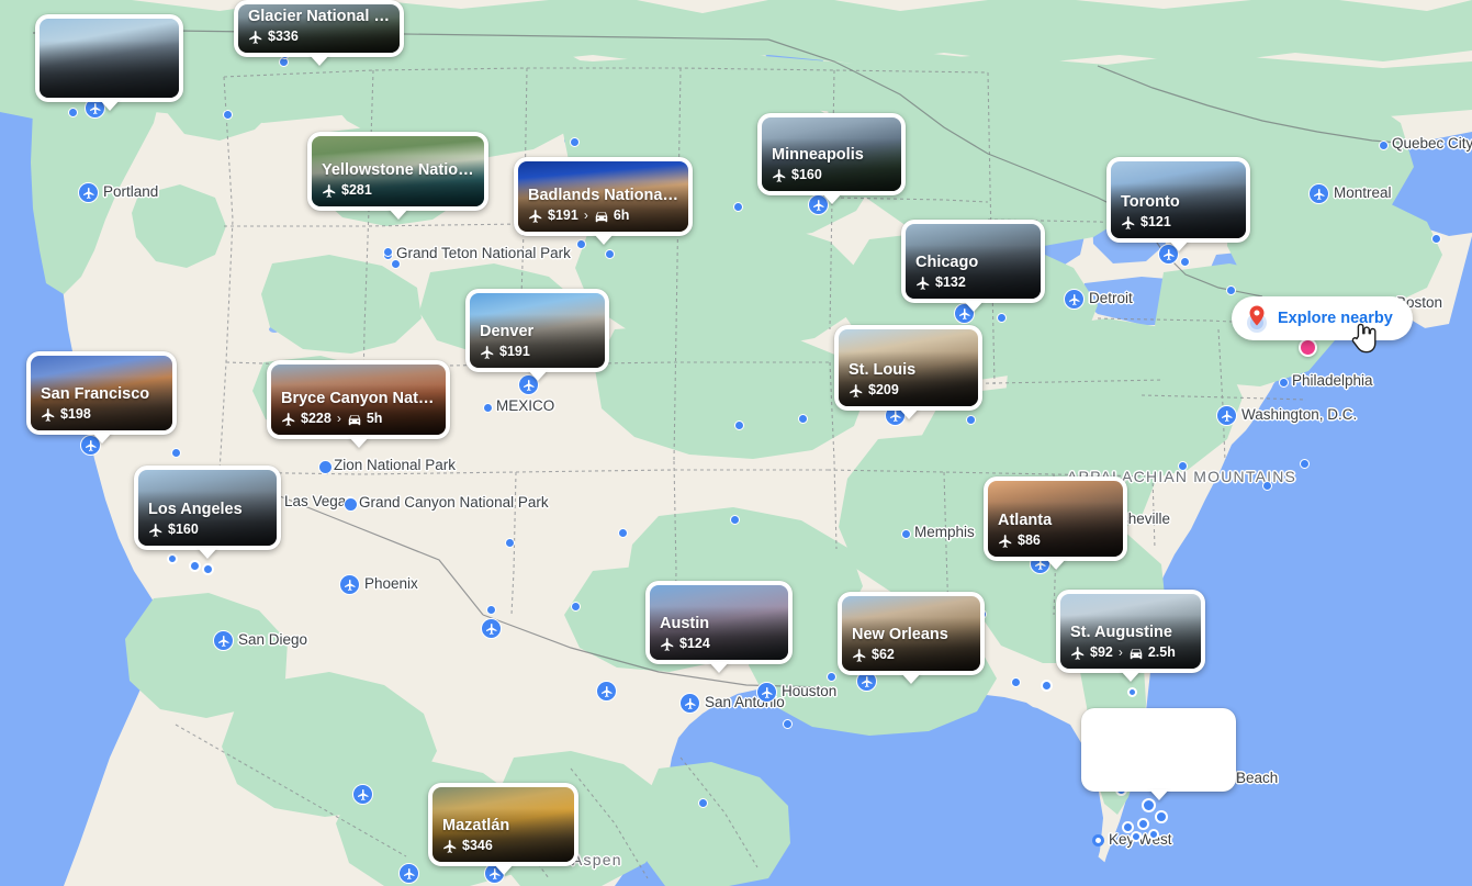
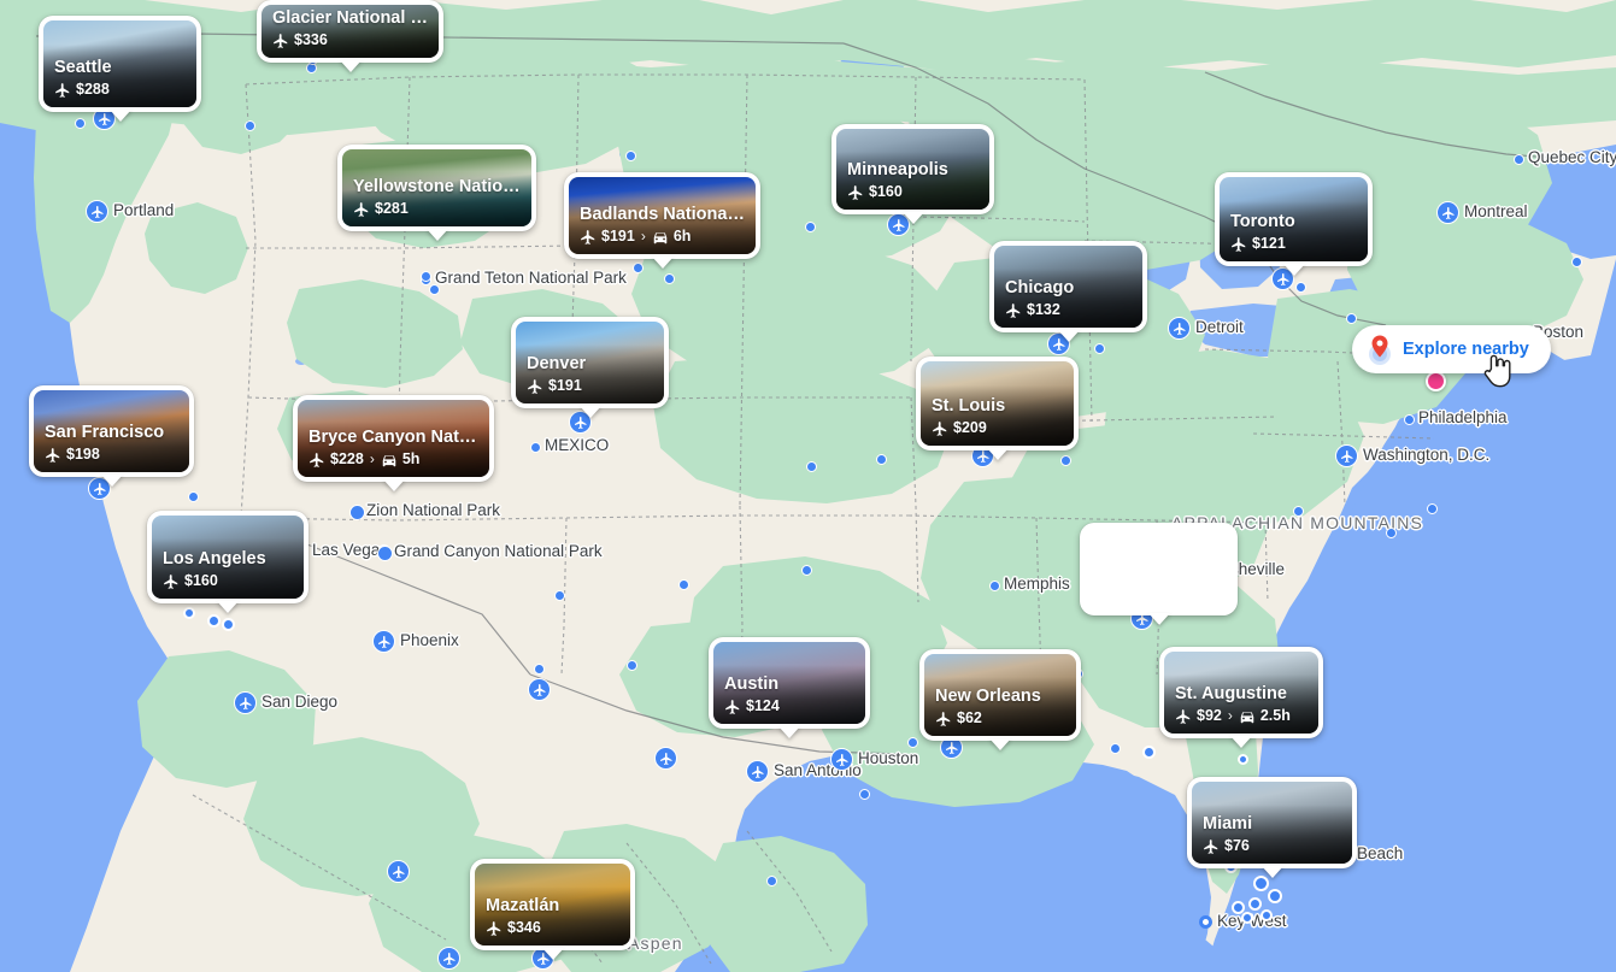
  Quebec City
  Montreal
  Portland
  Detroit
  oston
  Philadelphia
  Washington, D.C.
  Grand Teton National Park
  MEXICO
  Zion National Park
  Las Vega
  Grand Canyon National Park
  Phoenix
  San Diego
  Memphis
  ACHIAN MOUNTAINS
  heville
  San Antoio
  Houston
  Aspen
  Ke West
  Beach
+ Seattle
+ $288
  Glacier National Pa
  $336
  Yellowstone Nationa
  $281
  Badlands National P
  $191
  ›
  6h
  Minneapolis
  $160
  Toronto
  $121
  Chicago
  $132
  Denver
  $191
  St. Louis
  $209
  San Francisco
  $198
  Bryce Canyon Natio
  $228
  ›
  5h
  Los Angeles
  $160
- Atlanta
- $86
  Austin
  $124
  New Orleans
  $62
  St. Augustine
  $92
  ›
  2.5h
+ Miami
+ $76
  Mazatlán
  $346
  Explore nearby
